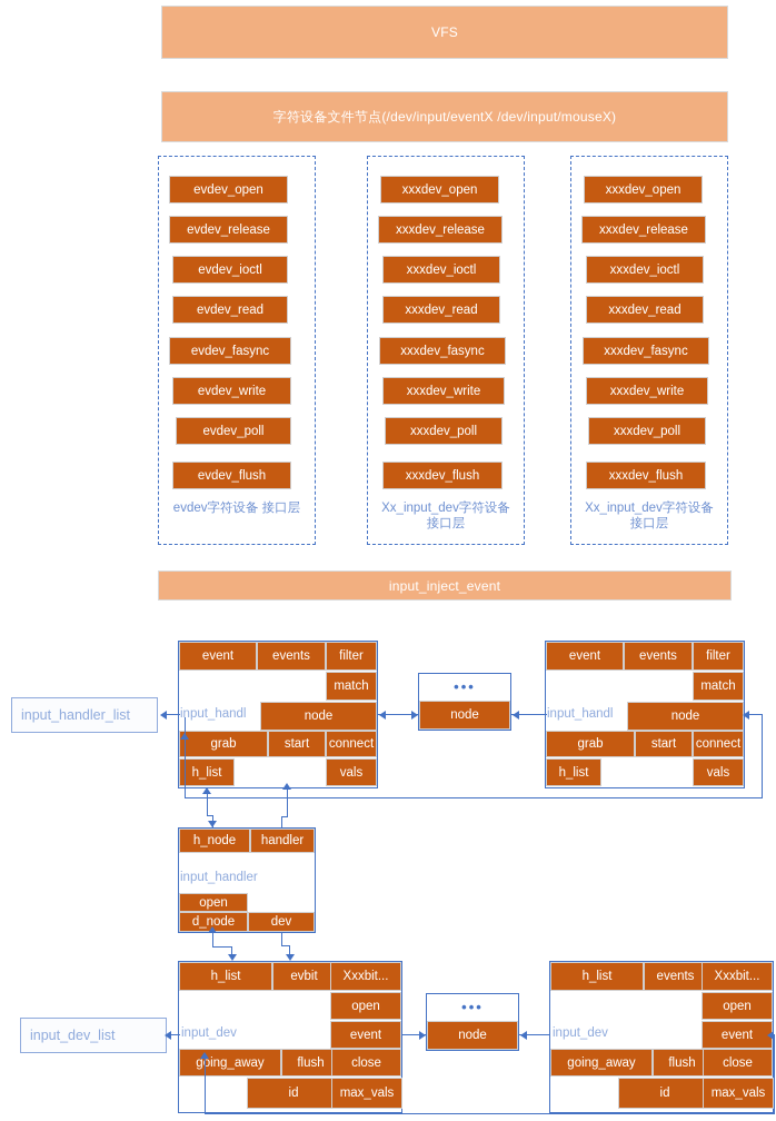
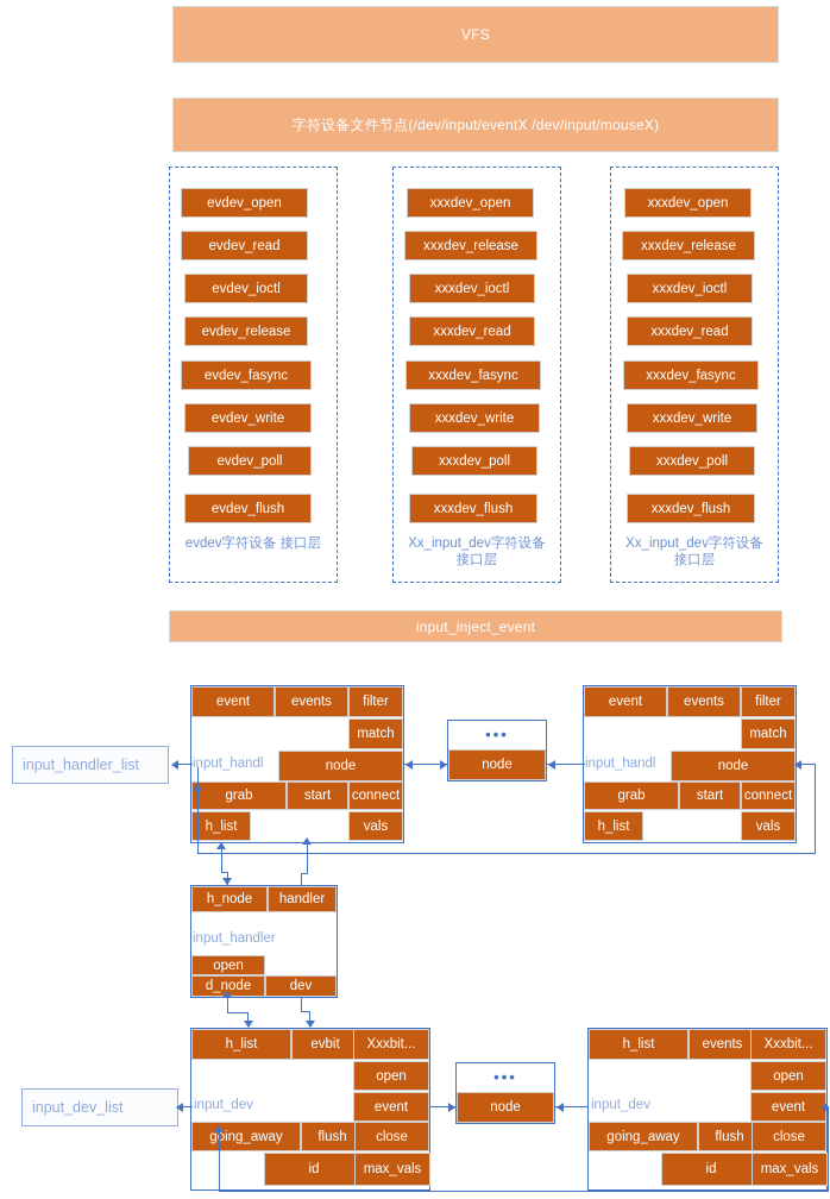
  VFS
  字符设备文件节点(/dev/input/eventX /dev/input/mouseX)
  evdev_open
- evdev_release
+ evdev_read
  evdev_ioctl
- evdev_read
+ evdev_release
  evdev_fasync
  evdev_write
  evdev_poll
  evdev_flush
  evdev字符设备 接口层
  xxxdev_open
  xxxdev_release
  xxxdev_ioctl
  xxxdev_read
  xxxdev_fasync
  xxxdev_write
  xxxdev_poll
  xxxdev_flush
  Xx_input_dev字符设备 接口层
  xxxdev_open
  xxxdev_release
  xxxdev_ioctl
  xxxdev_read
  xxxdev_fasync
  xxxdev_write
  xxxdev_poll
  xxxdev_flush
  Xx_input_dev字符设备 接口层
  input_inject_event
  event
  events
  filter
  match
  node
  grab
  start
  connect
  h_list
  vals
  input_handl
  •••
  node
  event
  events
  filter
  match
  node
  grab
  start
  connect
  h_list
  vals
  input_handl
  input_handler_list
  h_node
  handler
  open
  d_node
  dev
  input_handler
  h_list
  evbit
  Xxxbit...
  open
  event
  going_away
  flush
  close
  id
  max_vals
  input_dev
  •••
  node
  h_list
  events
  Xxxbit...
  open
  event
  going_away
  flush
  close
  id
  max_vals
  input_dev
  input_dev_list
